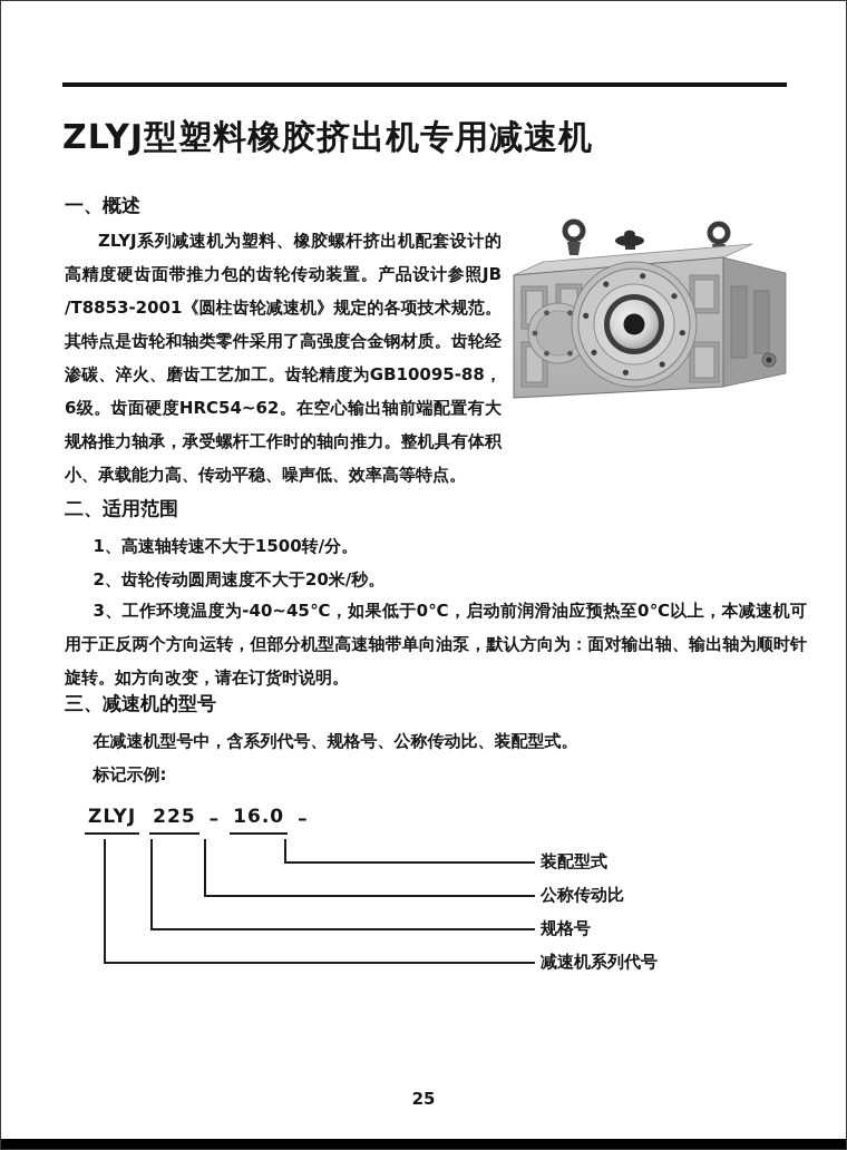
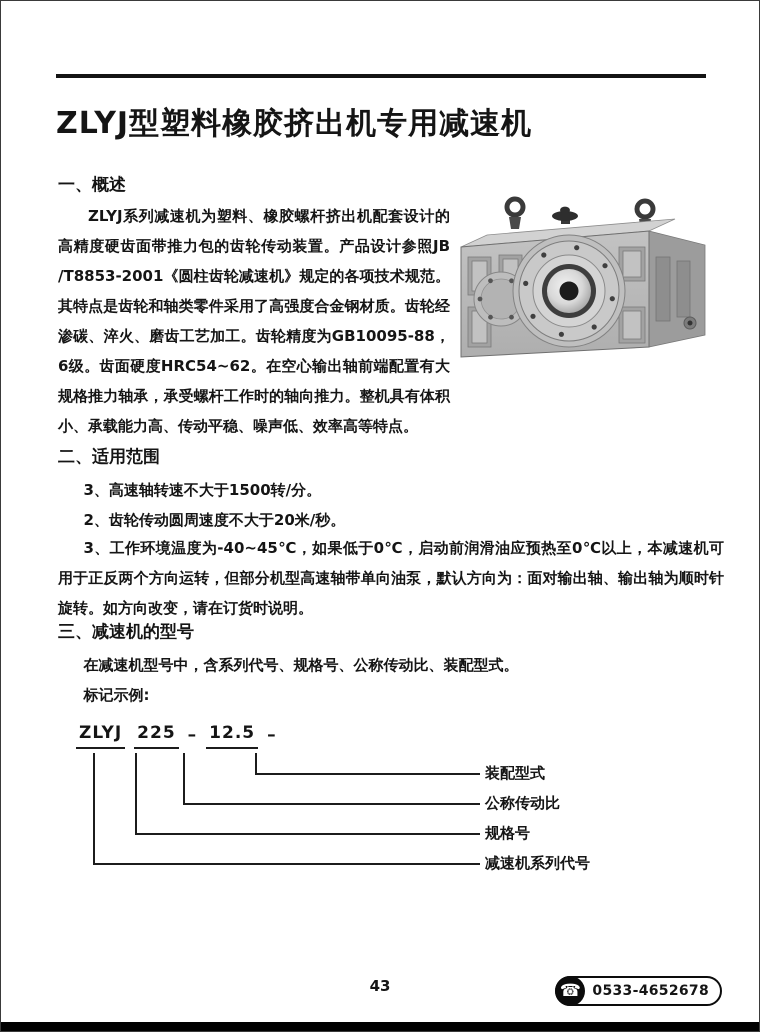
  ZLYJ型塑料橡胶挤出机专用减速机
  一、概述
  ZLYJ系列减速机为塑料、橡胶螺杆挤出机配套设计的高精度硬齿面带推力包的齿轮传动装置。产品设计参照JB /T8853-2001《圆柱齿轮减速机》规定的各项技术规范。其特点是齿轮和轴类零件采用了高强度合金钢材质。齿轮经渗碳、淬火、磨齿工艺加工。齿轮精度为GB10095-88，6级。齿面硬度HRC54~62。在空心输出轴前端配置有大规格推力轴承，承受螺杆工作时的轴向推力。整机具有体积小、承载能力高、传动平稳、噪声低、效率高等特点。
  二、适用范围
- 1、高速轴转速不大于1500转/分。
+ 3、高速轴转速不大于1500转/分。
  2、齿轮传动圆周速度不大于20米/秒。
  3、工作环境温度为-40~45℃，如果低于0℃，启动前润滑油应预热至0℃以上，本减速机可用于正反两个方向运转，但部分机型高速轴带单向油泵，默认方向为：面对输出轴、输出轴为顺时针旋转。如方向改变，请在订货时说明。
  三、减速机的型号
  在减速机型号中，含系列代号、规格号、公称传动比、装配型式。
  标记示例:
  ZLYJ
  225
  –
- 16.0
+ 12.5
  –
  装配型式
  公称传动比
  规格号
  减速机系列代号
- 25
+ 43
+ ☎
+ 0533-4652678
